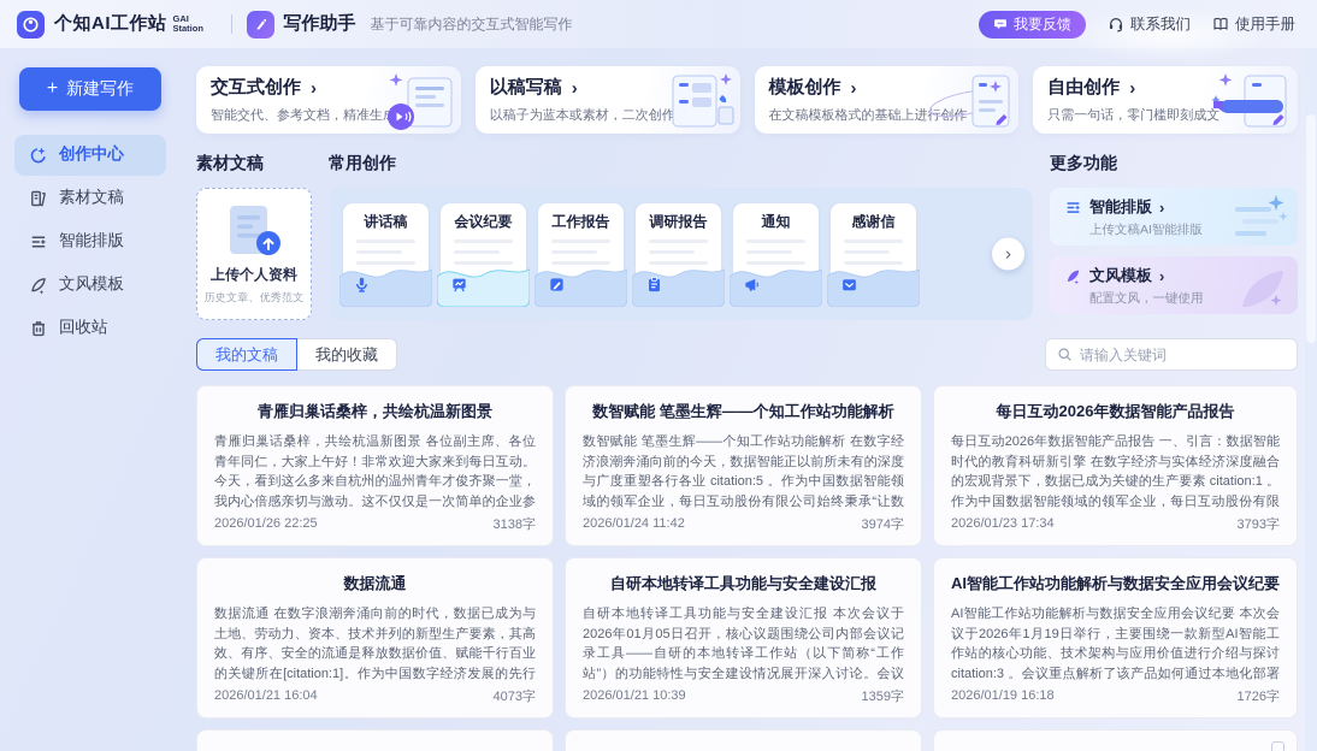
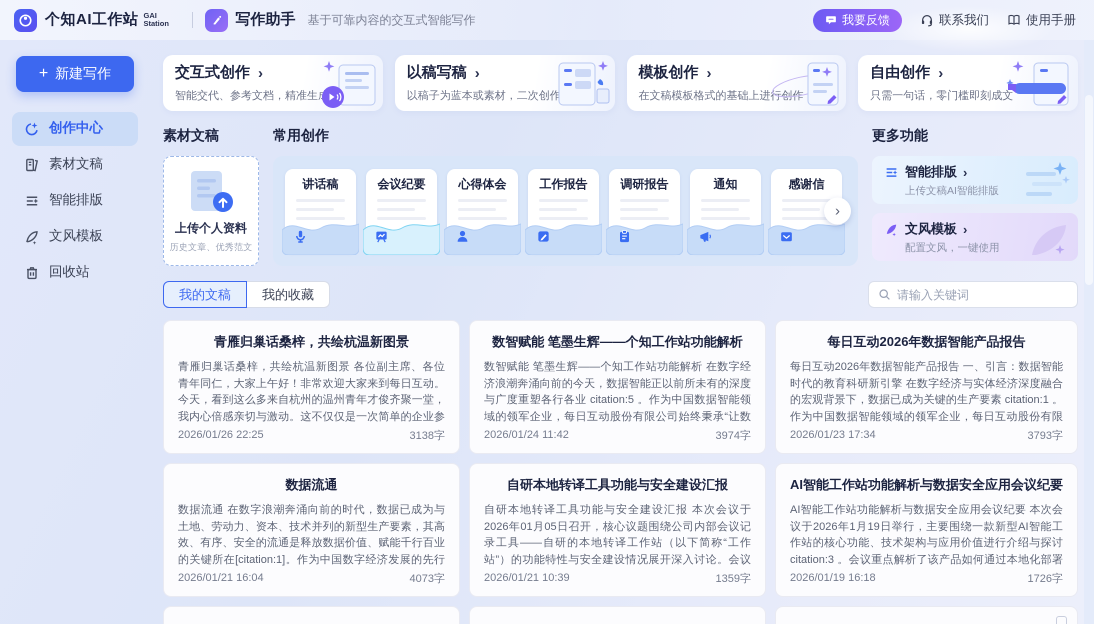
  个知AI工作站
  GAI Station
  写作助手
  基于可靠内容的交互式智能写作
  我要反馈
  联系我们
  使用手册
  +
  新建写作
  创作中心
  素材文稿
  智能排版
  文风模板
  回收站
  交互式创作
  ›
  智能交代、参考文档，精准生
  以稿写稿
  ›
  以稿子为蓝本或素材，二次创作
  模板创作
  ›
  在文稿模板格式的基础上进行创
  自由创作
  ›
  只需一句话，零门槛即刻成文
  素材文稿
  上传个人资料
  历史文章、优秀范文
  常用创作
  讲话稿
  会议纪要
+ 心得体会
  工作报告
  调研报告
  通知
  感谢信
  ›
  更多功能
  智能排版
  ›
  上传文稿AI智能排版
  文风模板
  ›
  配置文风，一键使用
  我的文稿
  我的收藏
  请输入关键词
  青雁归巢话桑梓，共绘杭温新图景
  青雁归巢话桑梓，共绘杭温新图景 各位副主席、各位青年同仁，大家上午好！非常欢迎大家来到每日互动。今天，看到这么多来自杭州的温州青年才俊齐聚一堂，我内心倍感亲切与激动。这不仅仅是一次简单的企业参
  2026/01/26 22:25
  3138字
  数智赋能 笔墨生辉——个知工作站功能解析
  数智赋能 笔墨生辉——个知工作站功能解析 在数字经济浪潮奔涌向前的今天，数据智能正以前所未有的深度与广度重塑各行各业 citation:5 。作为中国数据智能领域的领军企业，每日互动股份有限公司始终秉承“让数
  2026/01/24 11:42
  3974字
  每日互动2026年数据智能产品报告
  每日互动2026年数据智能产品报告 一、引言：数据智能时代的教育科研新引擎 在数字经济与实体经济深度融合的宏观背景下，数据已成为关键的生产要素 citation:1 。作为中国数据智能领域的领军企业，每日互动股份有限
  2026/01/23 17:34
  3793字
  数据流通
  数据流通 在数字浪潮奔涌向前的时代，数据已成为与土地、劳动力、资本、技术并列的新型生产要素，其高效、有序、安全的流通是释放数据价值、赋能千行百业的关键所在[citation:1]。作为中国数字经济发展的先行
  2026/01/21 16:04
  4073字
  自研本地转译工具功能与安全建设汇报
  自研本地转译工具功能与安全建设汇报 本次会议于2026年01月05日召开，核心议题围绕公司内部会议记录工具——自研的本地转译工作站（以下简称“工作站”）的功能特性与安全建设情况展开深入讨论。会议
  2026/01/21 10:39
  1359字
  AI智能工作站功能解析与数据安全应用会议纪要
  AI智能工作站功能解析与数据安全应用会议纪要 本次会议于2026年1月19日举行，主要围绕一款新型AI智能工作站的核心功能、技术架构与应用价值进行介绍与探讨 citation:3 。会议重点解析了该产品如何通过本地化部署
  2026/01/19 16:18
  1726字
